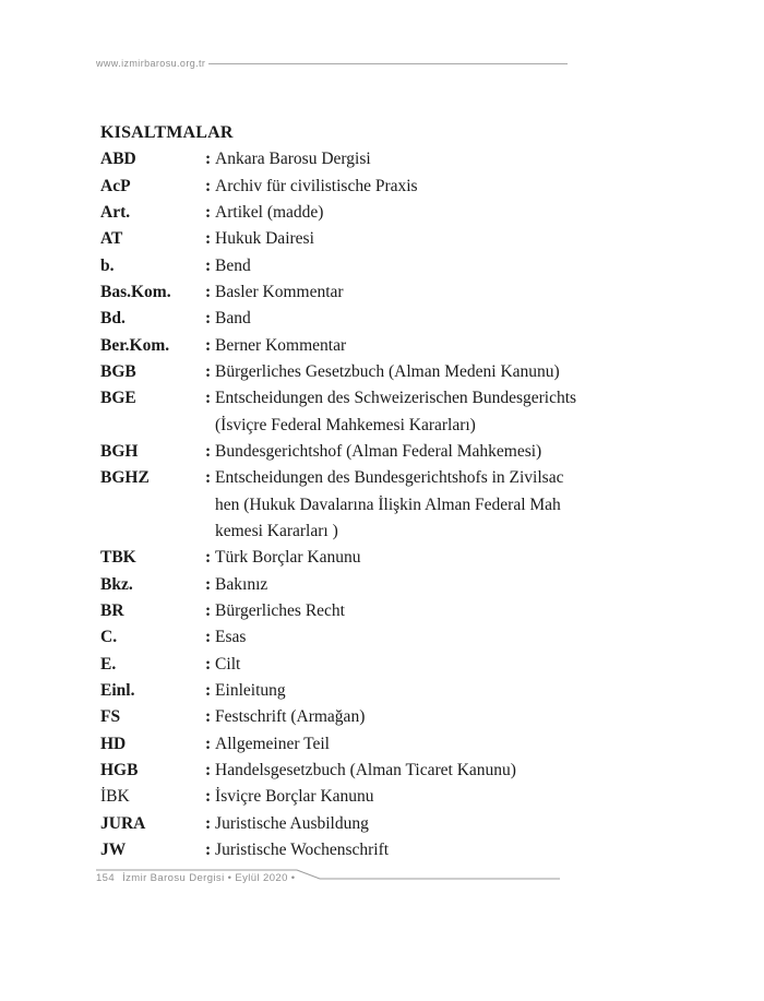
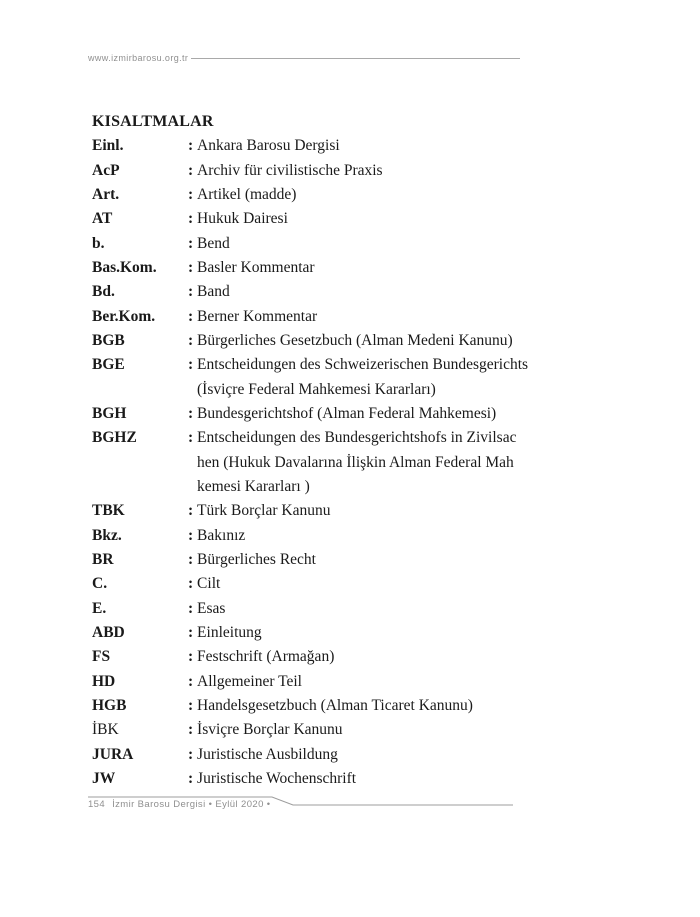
  www.izmirbarosu.org.tr
  KISALTMALAR
- ABD
+ Einl.
  : Ankara Barosu Dergisi
  AcP
  : Archiv für civilistische Praxis
  Art.
  : Artikel (madde)
  AT
  : Hukuk Dairesi
  b.
  : Bend
  Bas.Kom.
  : Basler Kommentar
  Bd.
  : Band
  Ber.Kom.
  : Berner Kommentar
  BGB
  : Bürgerliches Gesetzbuch (Alman Medeni Kanunu)
  BGE
  : Entscheidungen des Schweizerischen Bundesgerichts
  (İsviçre Federal Mahkemesi Kararları)
  BGH
  : Bundesgerichtshof (Alman Federal Mahkemesi)
  BGHZ
  : Entscheidungen des Bundesgerichtshofs in Zivilsac
  hen (Hukuk Davalarına İlişkin Alman Federal Mah
  kemesi Kararları )
  TBK
  : Türk Borçlar Kanunu
  Bkz.
  : Bakınız
  BR
  : Bürgerliches Recht
  C.
- : Esas
+ : Cilt
  E.
- : Cilt
+ : Esas
- Einl.
+ ABD
  : Einleitung
  FS
  : Festschrift (Armağan)
  HD
  : Allgemeiner Teil
  HGB
  : Handelsgesetzbuch (Alman Ticaret Kanunu)
  İBK
  : İsviçre Borçlar Kanunu
  JURA
  : Juristische Ausbildung
  JW
  : Juristische Wochenschrift
  154 İzmir Barosu Dergisi • Eylül 2020 •
